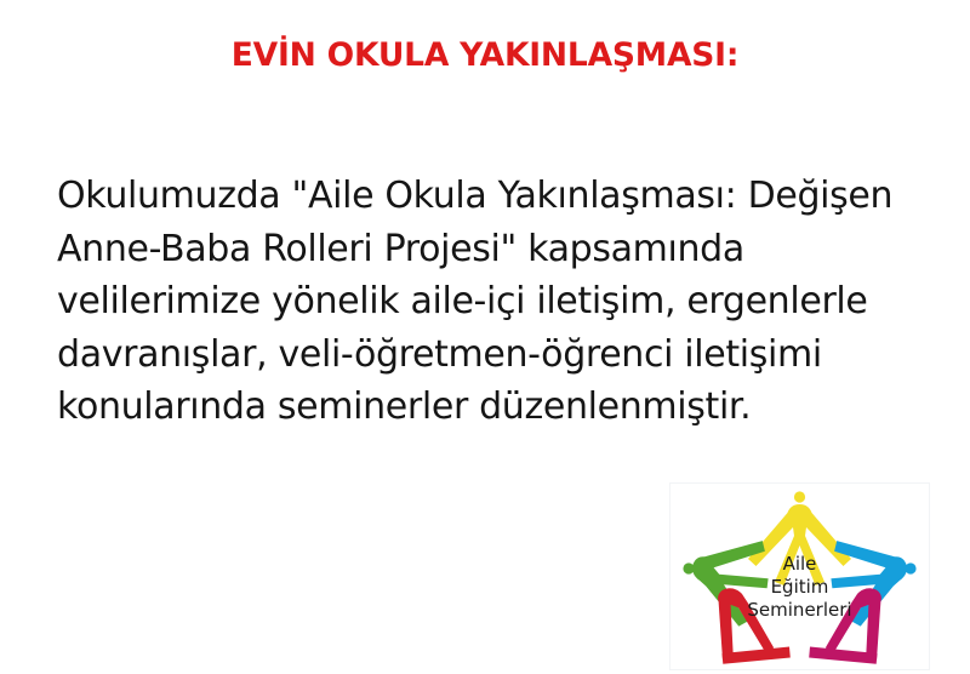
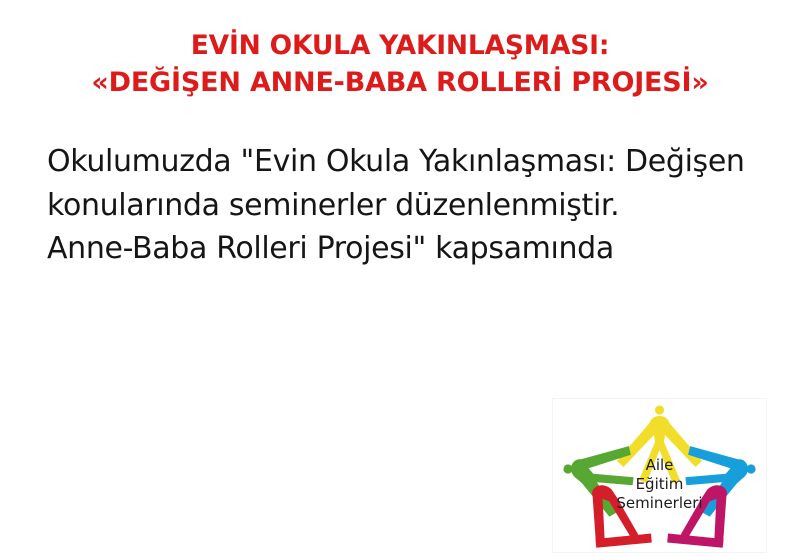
  EVİN OKULA YAKINLAŞMASI:
+ «DEĞİŞEN ANNE-BABA ROLLERİ PROJESİ»
- Okulumuzda "Aile Okula Yakınlaşması: Değişen
+ Okulumuzda "Evin Okula Yakınlaşması: Değişen
- Anne-Baba Rolleri Projesi" kapsamında
+ konularında seminerler düzenlenmiştir.
- velilerimize yönelik aile-içi iletişim, ergenlerle
- davranışlar, veli-öğretmen-öğrenci iletişimi
- konularında seminerler düzenlenmiştir.
+ Anne-Baba Rolleri Projesi" kapsamında
  Aile
  Eğitim
  Seminerleri
